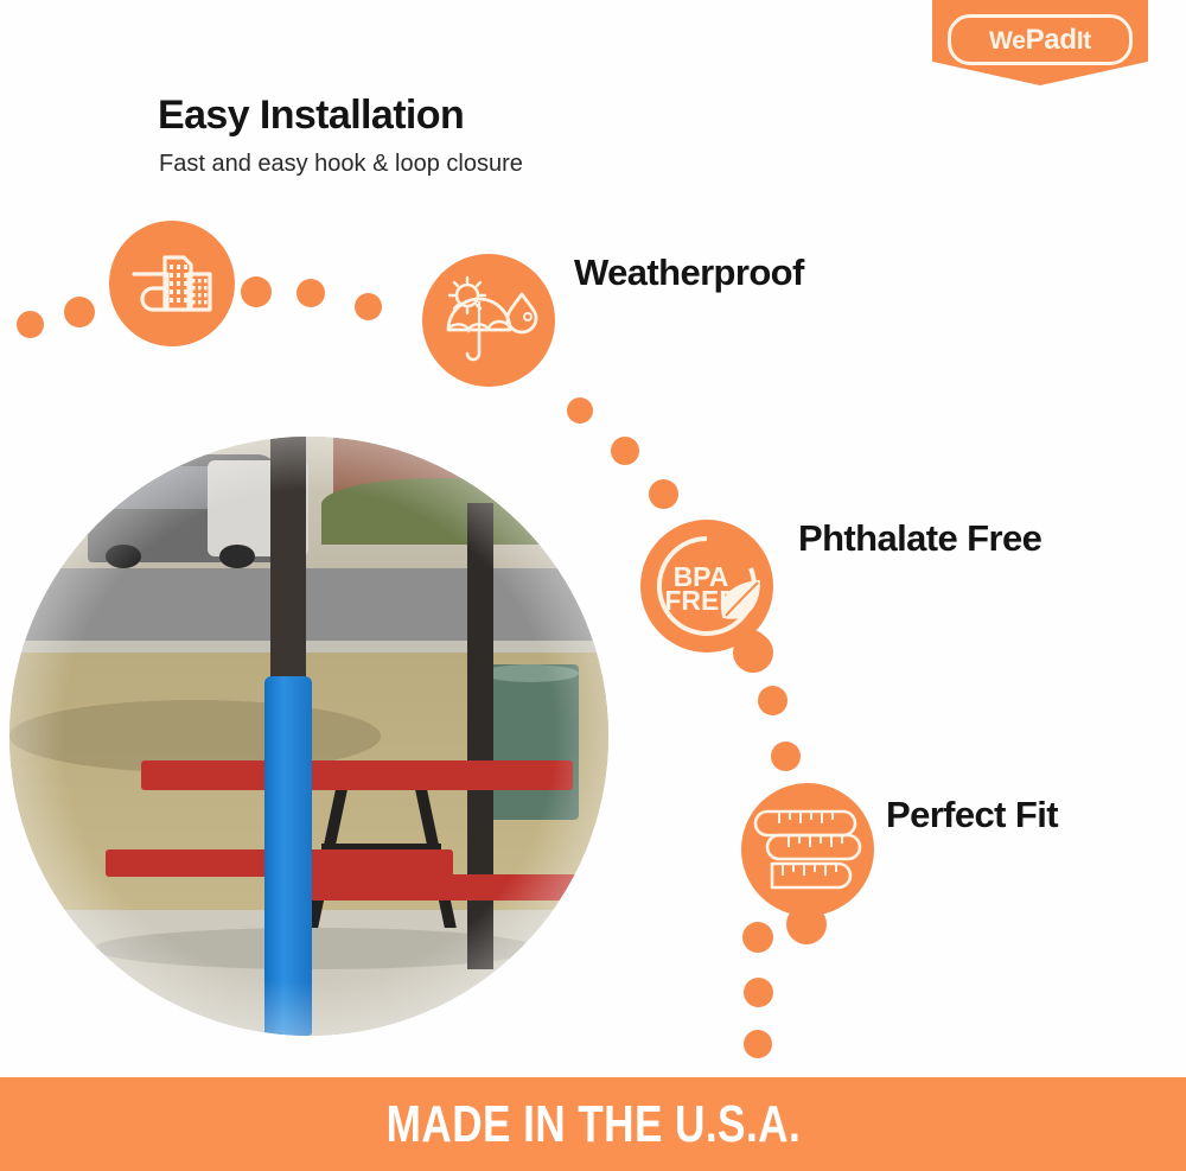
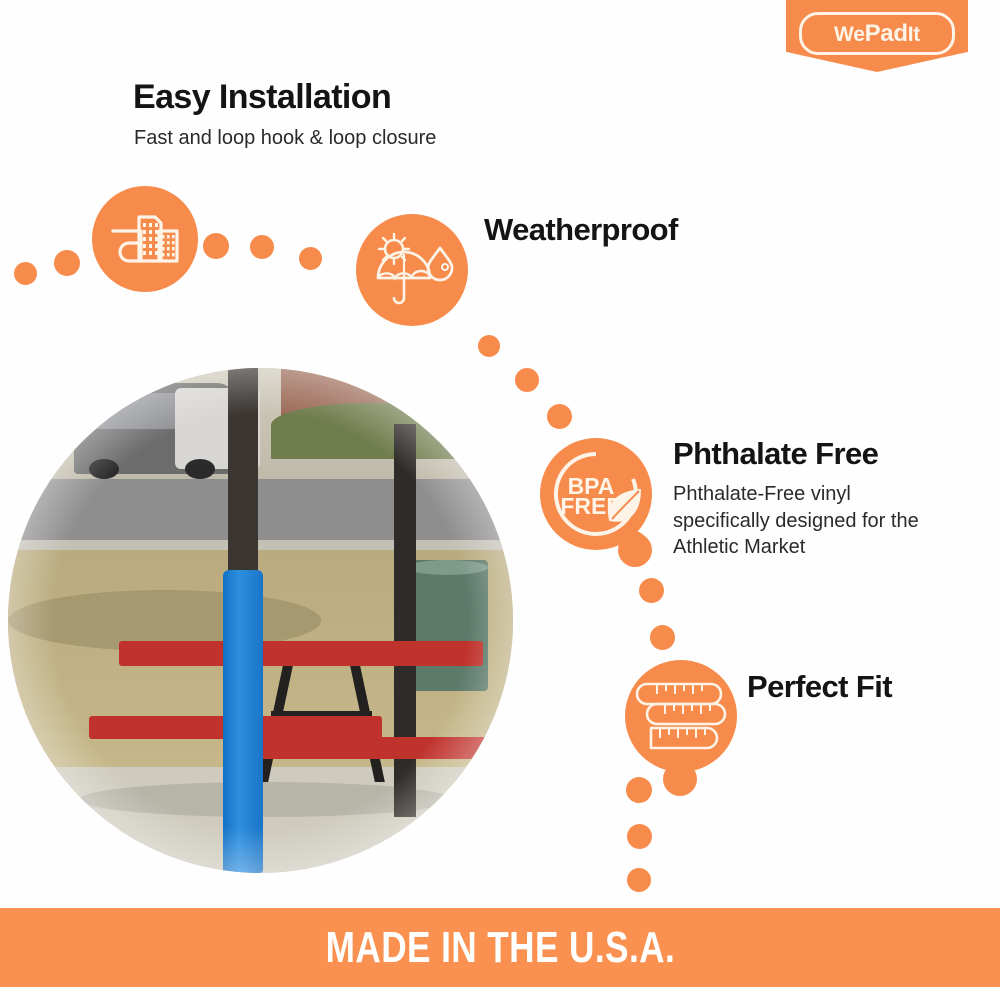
  WePadIt
  BPA
  FRE
  Easy Installation
- Fast and easy hook & loop closure
+ Fast and loop hook & loop closure
  Weatherproof
  Phthalate Free
+ Phthalate-Free vinyl specifically designed for the Athletic Market
  Perfect Fit
  MADE IN THE U.S.A.
